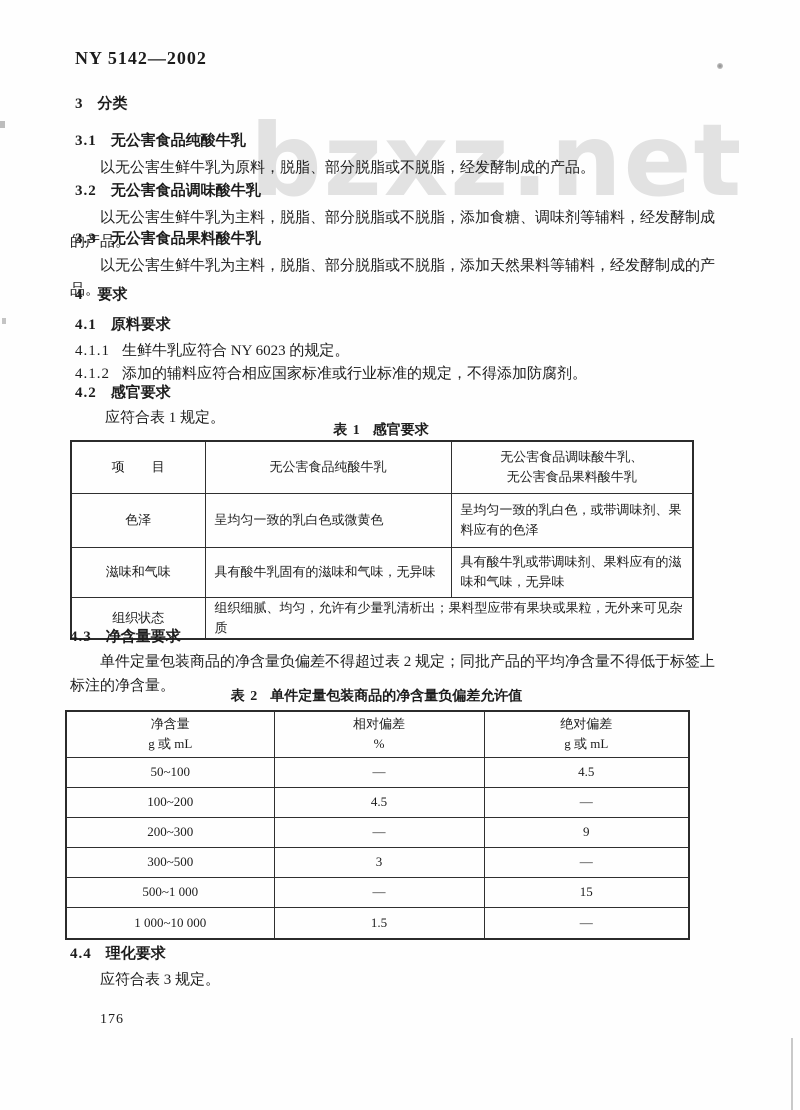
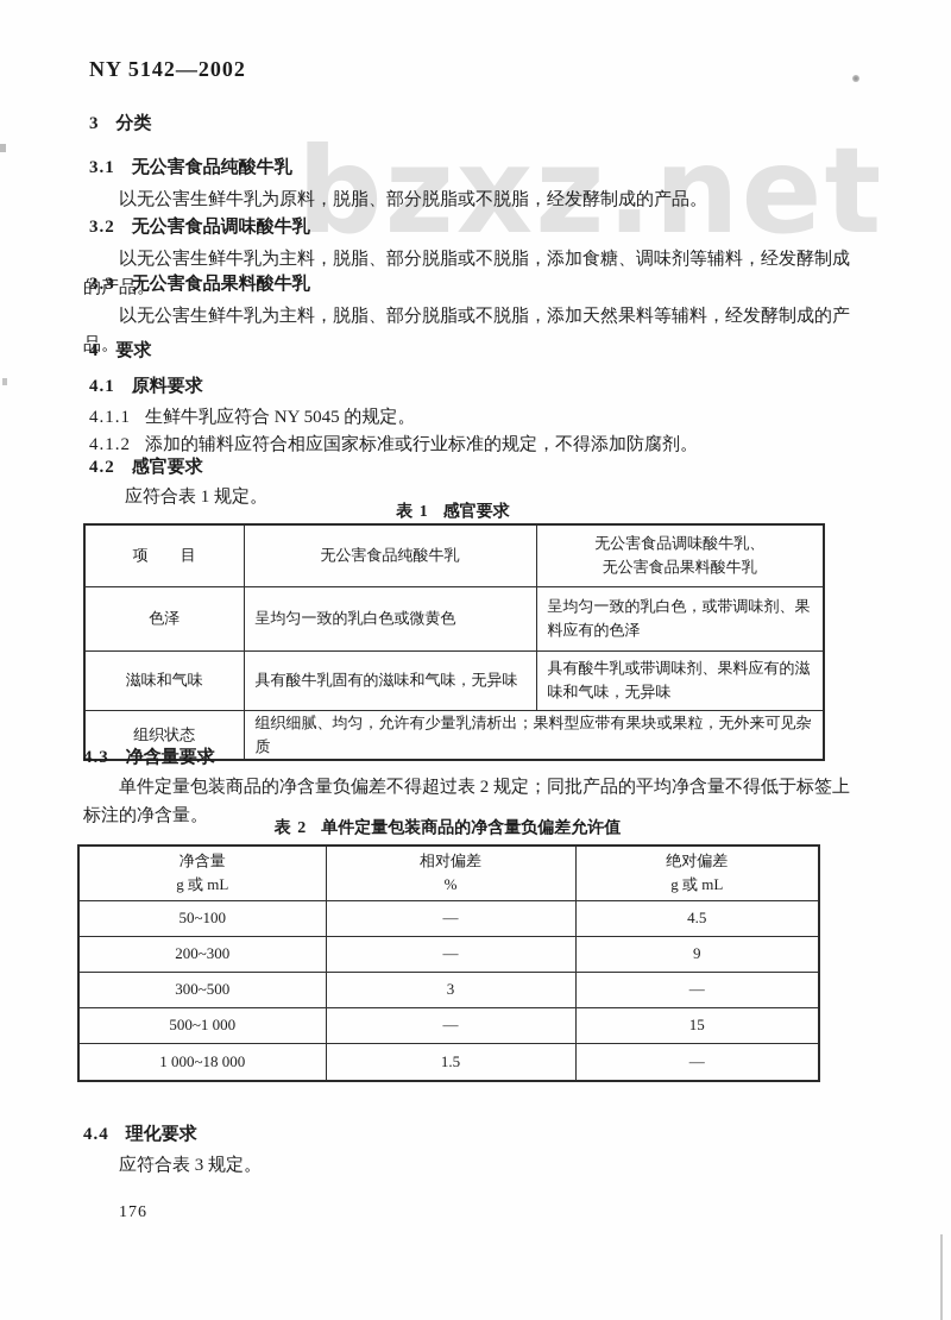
  bzxz.net
  NY 5142—2002
  3 分类
  3.1 无公害食品纯酸牛乳
  以无公害生鲜牛乳为原料，脱脂、部分脱脂或不脱脂，经发酵制成的产品。
  3.2 无公害食品调味酸牛乳
  以无公害生鲜牛乳为主料，脱脂、部分脱脂或不脱脂，添加食糖、调味剂等辅料，经发酵制成的产品。
  3.3 无公害食品果料酸牛乳
  以无公害生鲜牛乳为主料，脱脂、部分脱脂或不脱脂，添加天然果料等辅料，经发酵制成的产品。
  4 要求
  4.1 原料要求
- 4.1.1 生鲜牛乳应符合 NY 6023 的规定。
+ 4.1.1 生鲜牛乳应符合 NY 5045 的规定。
  4.1.2 添加的辅料应符合相应国家标准或行业标准的规定，不得添加防腐剂。
  4.2 感官要求
  应符合表 1 规定。
  表 1 感官要求
  项 目	无公害食品纯酸牛乳	无公害食品调味酸牛乳、 无公害食品果料酸牛乳
  色泽	呈均匀一致的乳白色或微黄色	呈均匀一致的乳白色，或带调味剂、果料应有的色泽
  滋味和气味	具有酸牛乳固有的滋味和气味，无异味	具有酸牛乳或带调味剂、果料应有的滋味和气味，无异味
  组织状态	组织细腻、均匀，允许有少量乳清析出；果料型应带有果块或果粒，无外来可见杂质
  4.3 净含量要求
  单件定量包装商品的净含量负偏差不得超过表 2 规定；同批产品的平均净含量不得低于标签上标注的净含量。
  表 2 单件定量包装商品的净含量负偏差允许值
  净含量 g 或 mL	相对偏差 %	绝对偏差 g 或 mL
  50~100	—	4.5
- 100~200	4.5	—
  200~300	—	9
  300~500	3	—
  500~1 000	—	15
- 1 000~10 000	1.5	—
+ 1 000~18 000	1.5	—
  4.4 理化要求
  应符合表 3 规定。
  176
